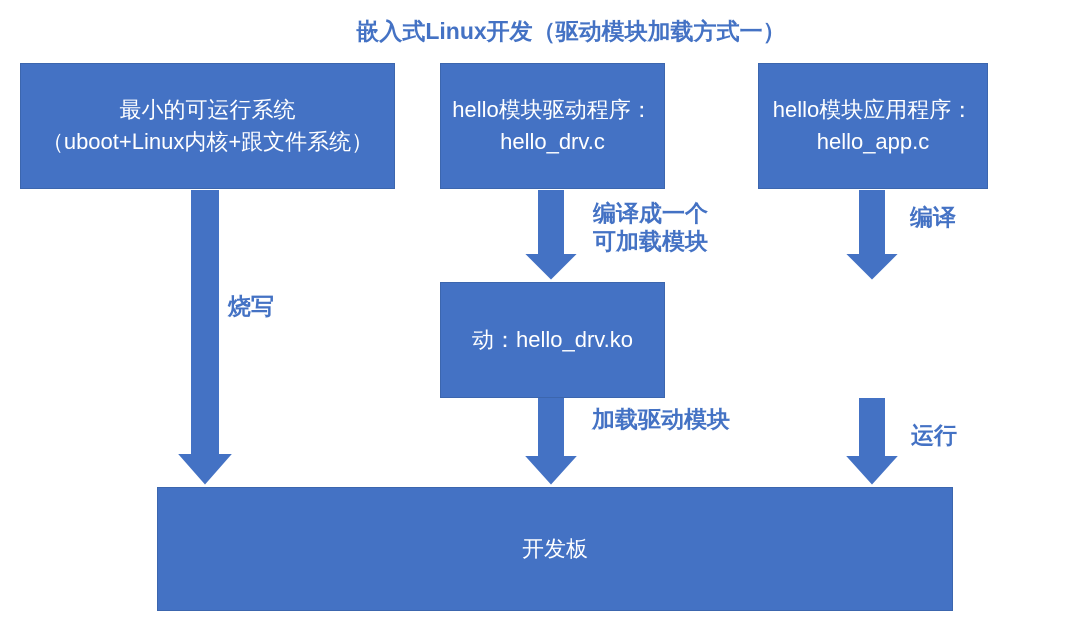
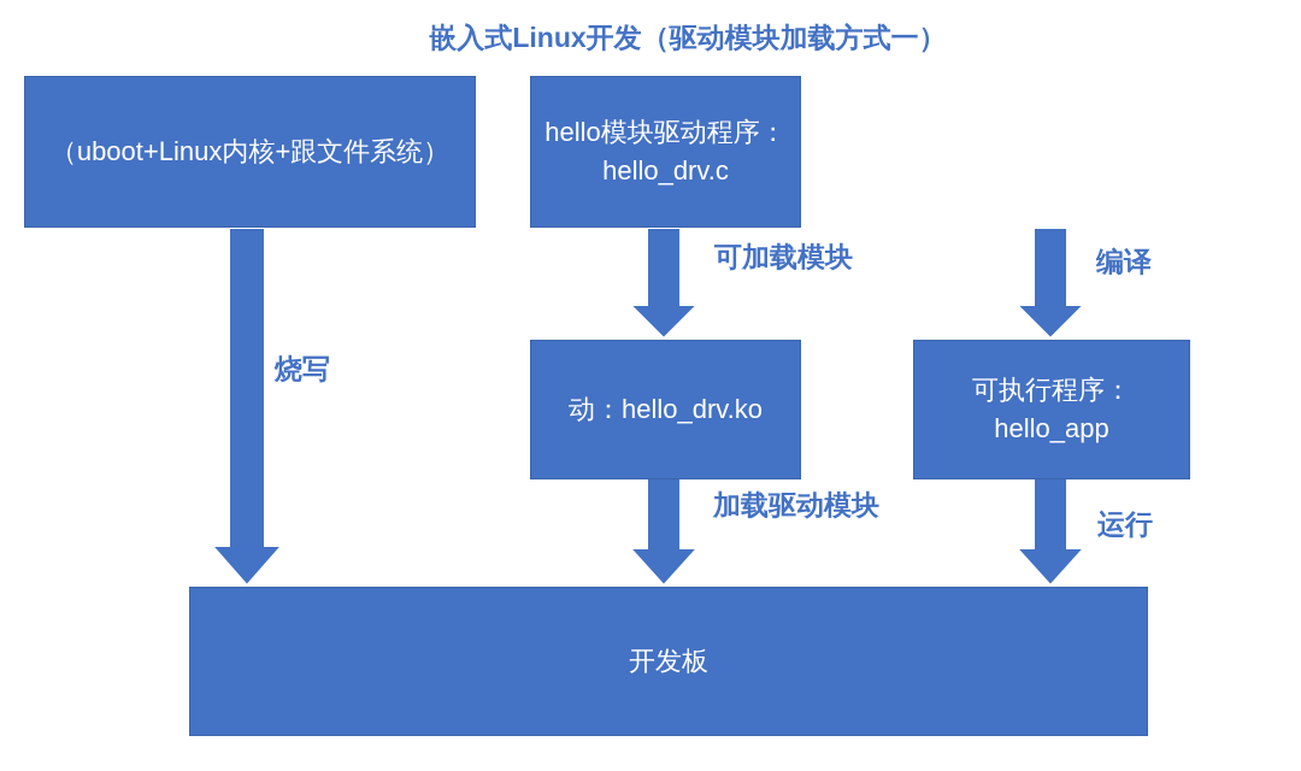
  嵌入式Linux开发（驱动模块加载方式一）
- 最小的可运行系统
  （uboot+Linux内核+跟文件系统）
  hello模块驱动程序：
  hello_drv.c
- hello模块应用程序：
- hello_app.c
  动：hello_drv.ko
+ 可执行程序：
+ hello_app
  开发板
  烧写
- 编译成一个
  可加载模块
  编译
  加载驱动模块
  运行
